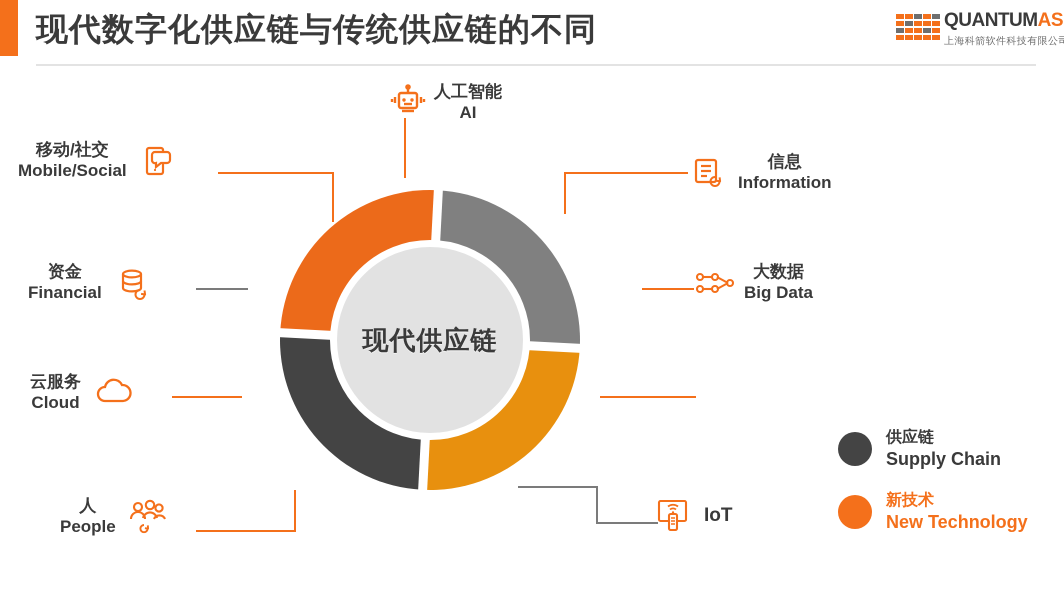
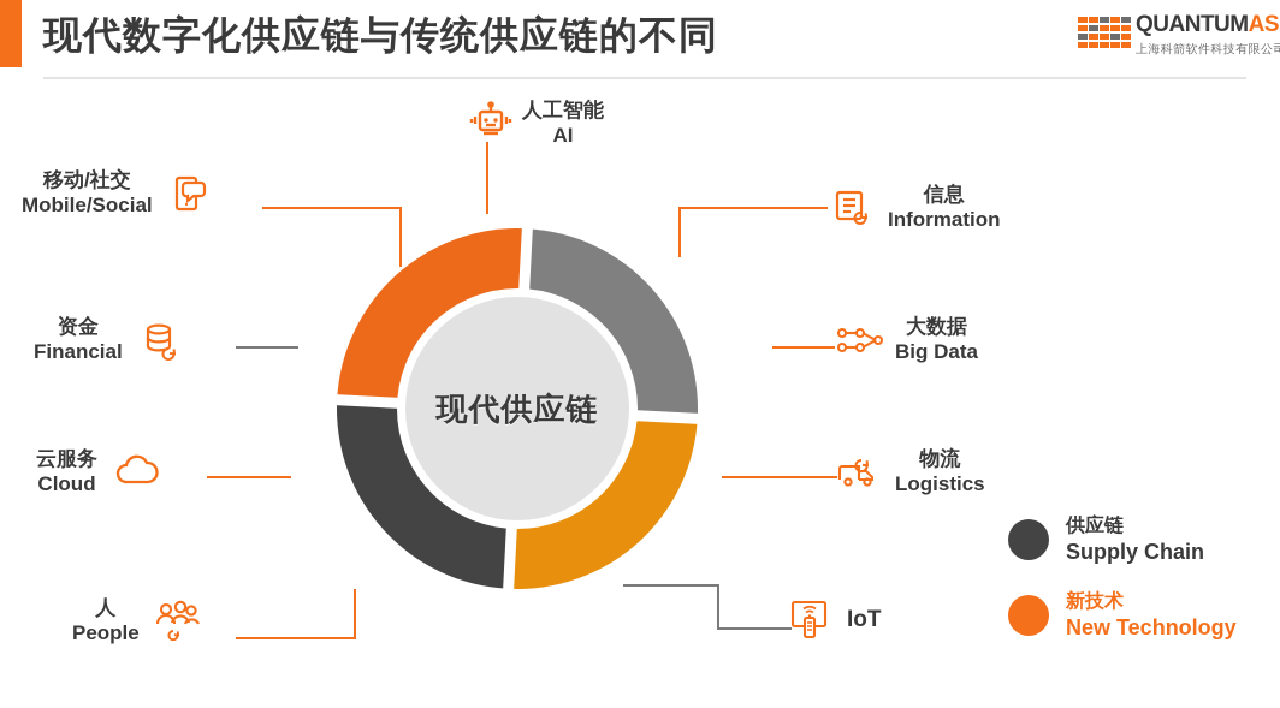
  现代数字化供应链与传统供应链的不同
  QUANTUMAS
  上海科箭软件科技有限公
  现代供应链
  人工智能
  AI
  移动/社交
  Mobile/Social
  资金
  Financial
  云服务
  Cloud
  人
  People
  信息
  Information
  大数据
  Big Data
+ 物流
+ Logistics
  IoT
  供应链
  Supply Chain
  新技术
  New Technology
